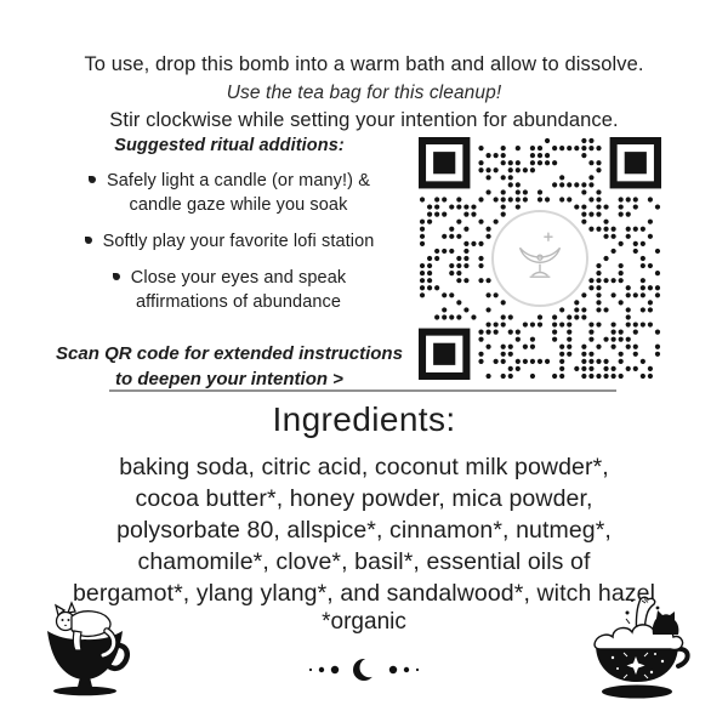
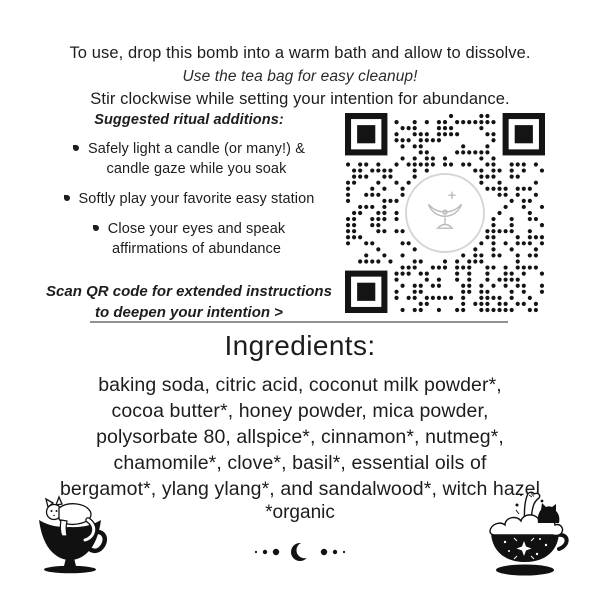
  To use, drop this bomb into a warm bath and allow to dissolve.
- Use the tea bag for this cleanup!
+ Use the tea bag for easy cleanup!
  Stir clockwise while setting your intention for abundance.
  Suggested ritual additions:
  Safely light a candle (or many!) &
  candle gaze while you soak
- Softly play your favorite lofi station
+ Softly play your favorite easy station
  Close your eyes and speak
  affirmations of abundance
  Scan QR code for extended instructions
  to deepen your intention >
  Ingredients:
  baking soda, citric acid, coconut milk powder*,
  cocoa butter*, honey powder, mica powder,
  polysorbate 80, allspice*, cinnamon*, nutmeg*,
  chamomile*, clove*, basil*, essential oils of
  bergamot*, ylang ylang*, and sandalwood*, witch hazel
  *organic
